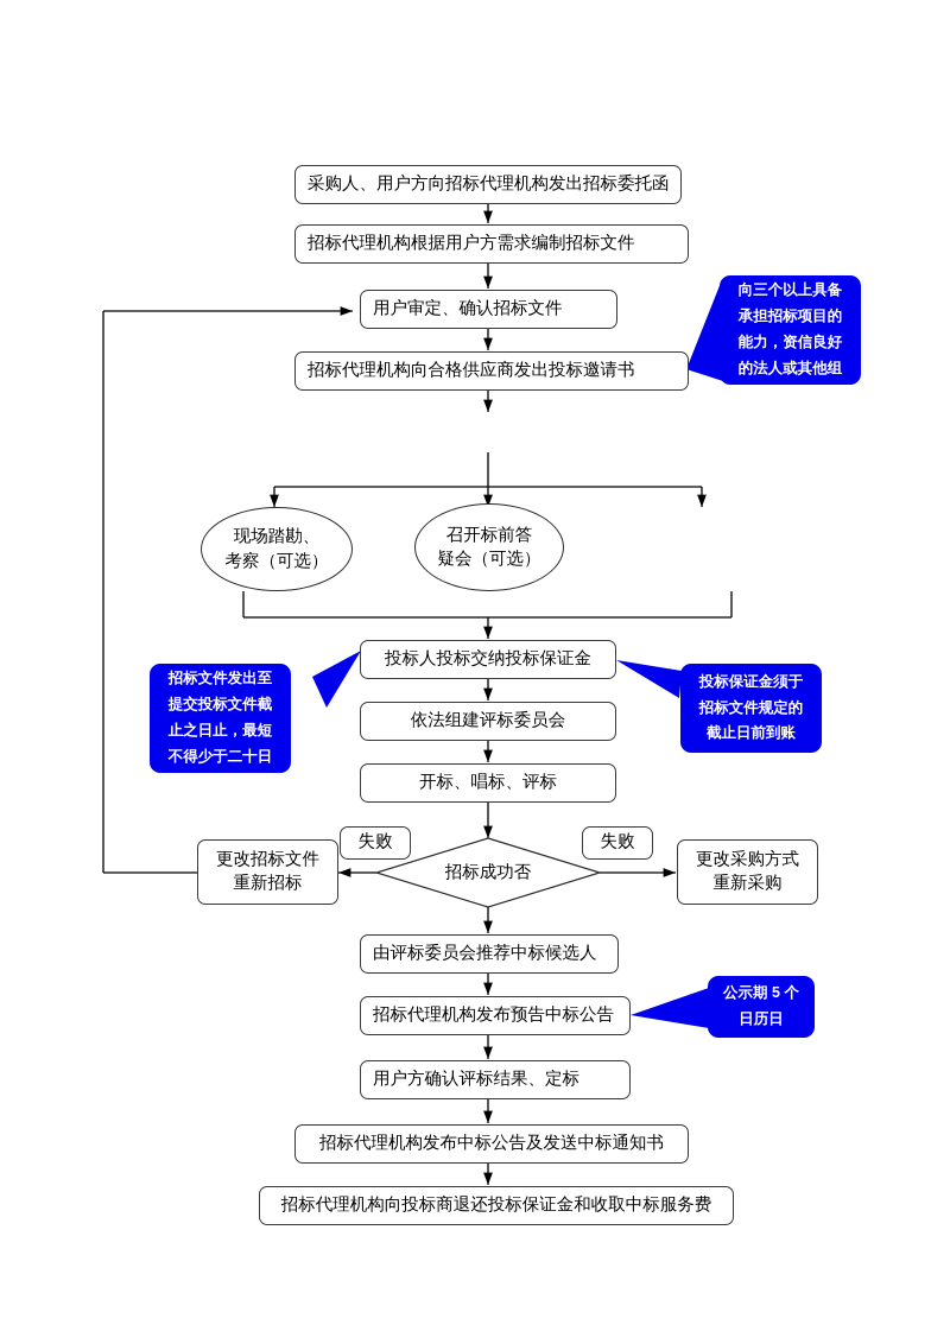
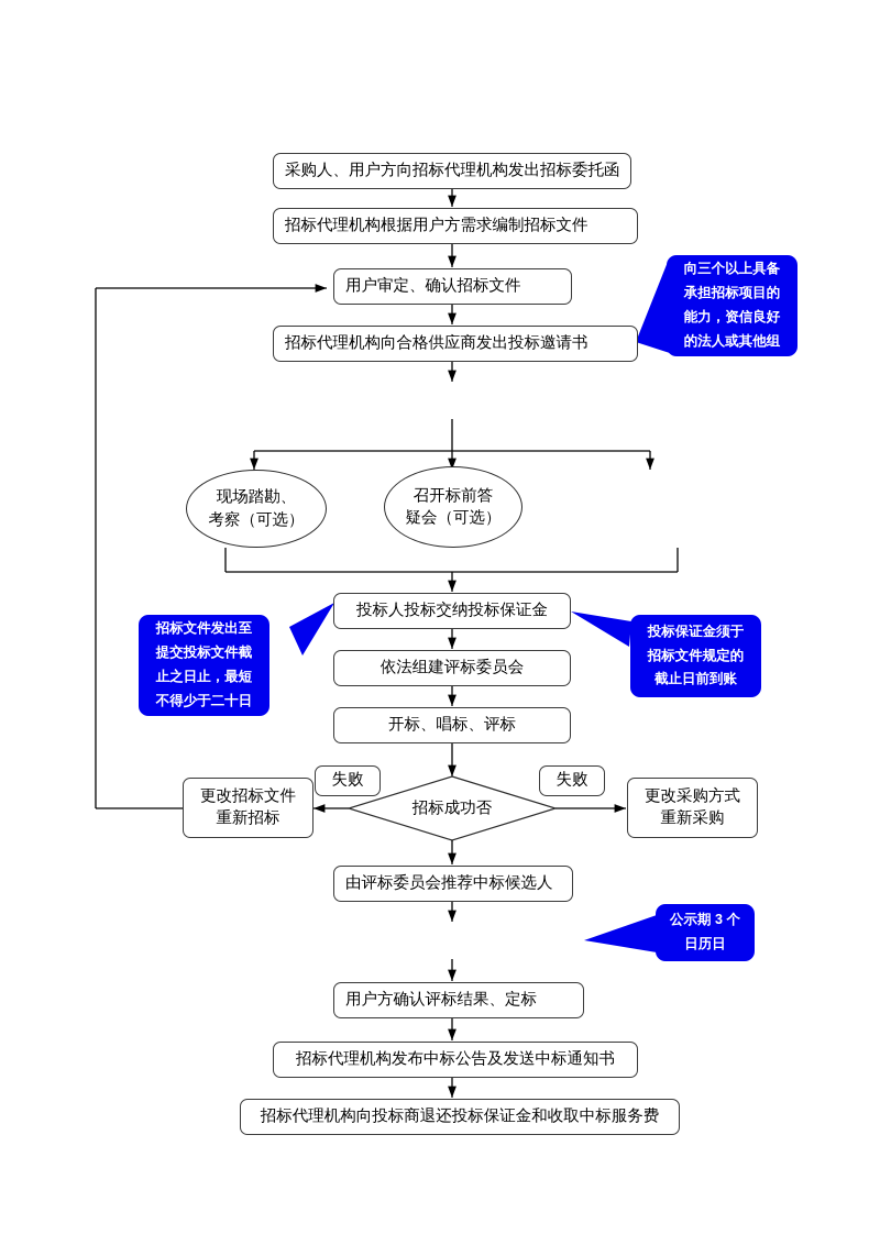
  采购人、用户方向招标代理机构发出招标委托函
  招标代理机构根据用户方需求编制招标文件
  用户审定、确认招标文件
  招标代理机构向合格供应商发出投标邀请书
  现场踏勘、
  考察（可选）
  召开标前答
  疑会（可选）
  投标人投标交纳投标保证金
  依法组建评标委员会
  开标、唱标、评标
  招标成功否
  失败
  失败
  更改招标文件
  重新招标
  更改采购方式
  重新采购
  由评标委员会推荐中标候选人
- 招标代理机构发布预告中标公告
  用户方确认评标结果、定标
  招标代理机构发布中标公告及发送中标通知书
  招标代理机构向投标商退还投标保证金和收取中标服务费
  向三个以上具备
  承担招标项目的
  能力，资信良好
  的法人或其他组
  招标文件发出至
  提交投标文件截
  止之日止，最短
  不得少于二十日
  投标保证金须于
  招标文件规定的
  截止日前到账
- 公示期 5 个
+ 公示期 3 个
  日历日
